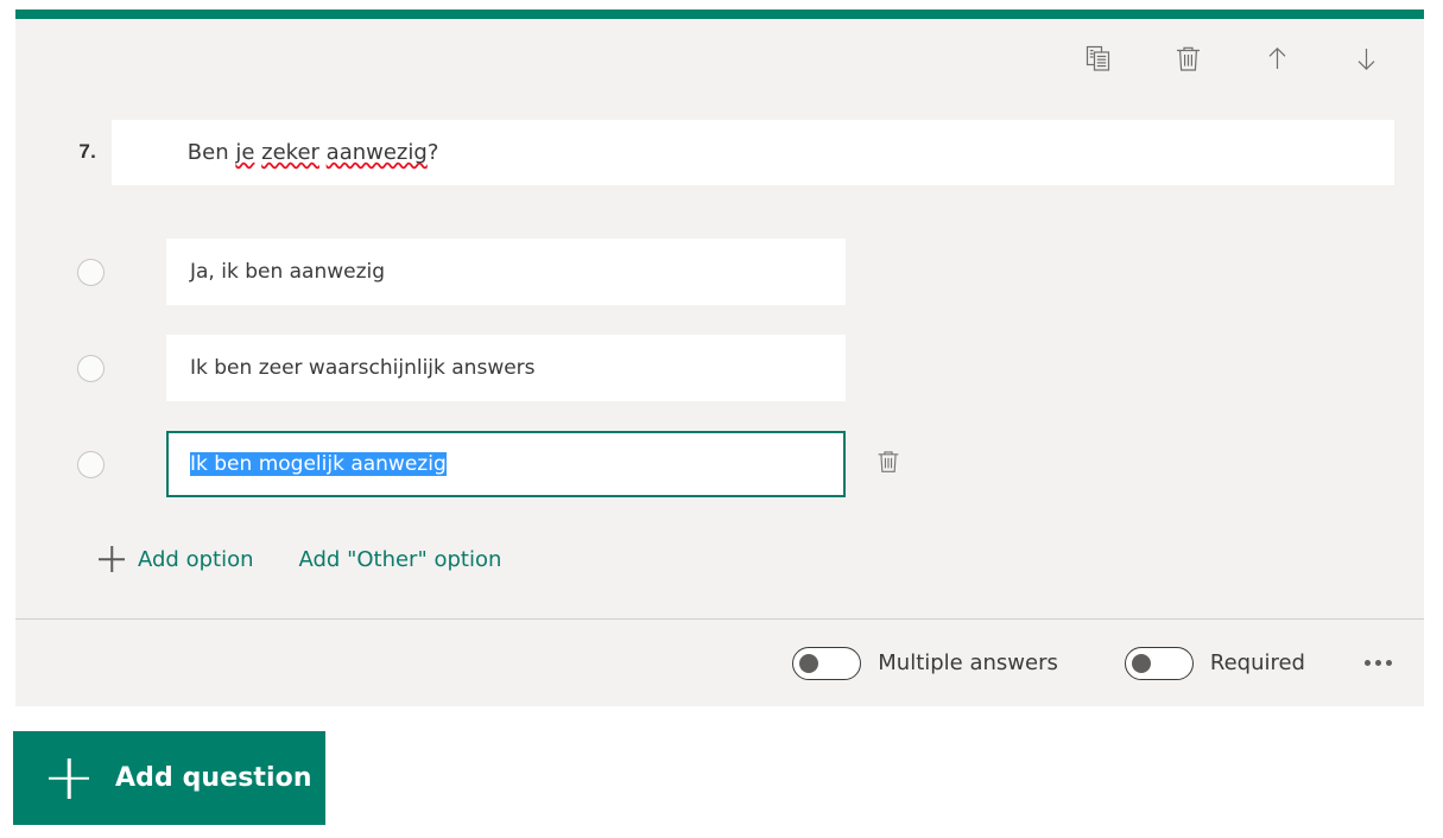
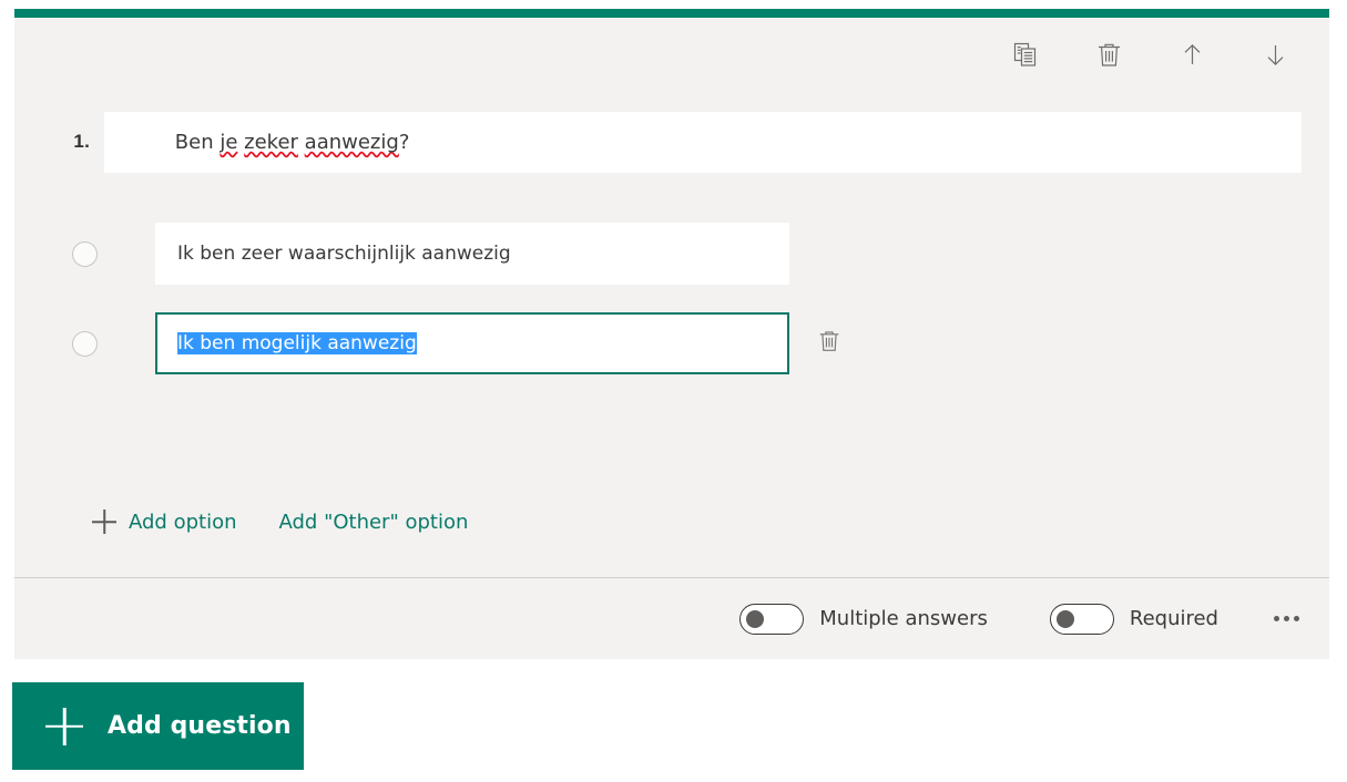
- 7.
+ 1.
  Ben je zeker aanwezig?
- Ja, ik ben aanwezig
- Ik ben zeer waarschijnlijk answers
+ Ik ben zeer waarschijnlijk aanwezig
  Ik ben mogelijk aanwezig
  Add option
  Add "Other" option
  Multiple answers
  Required
  Add question
